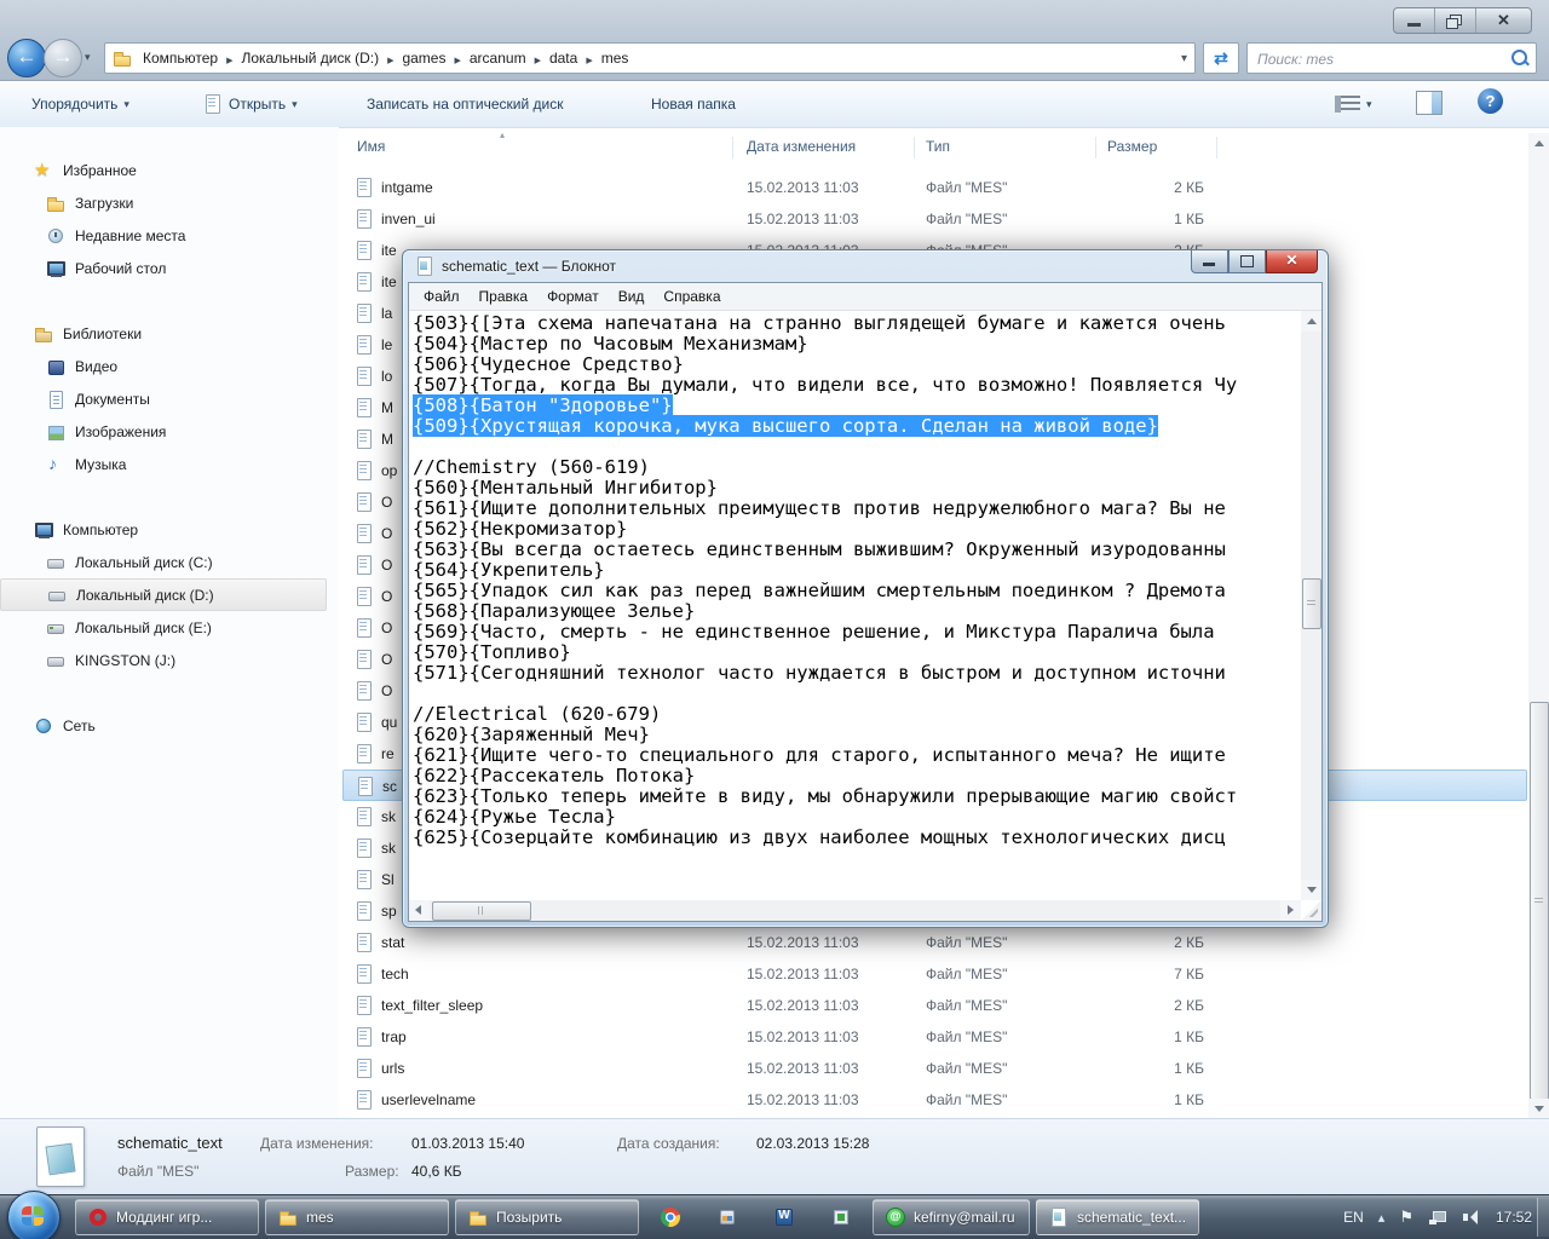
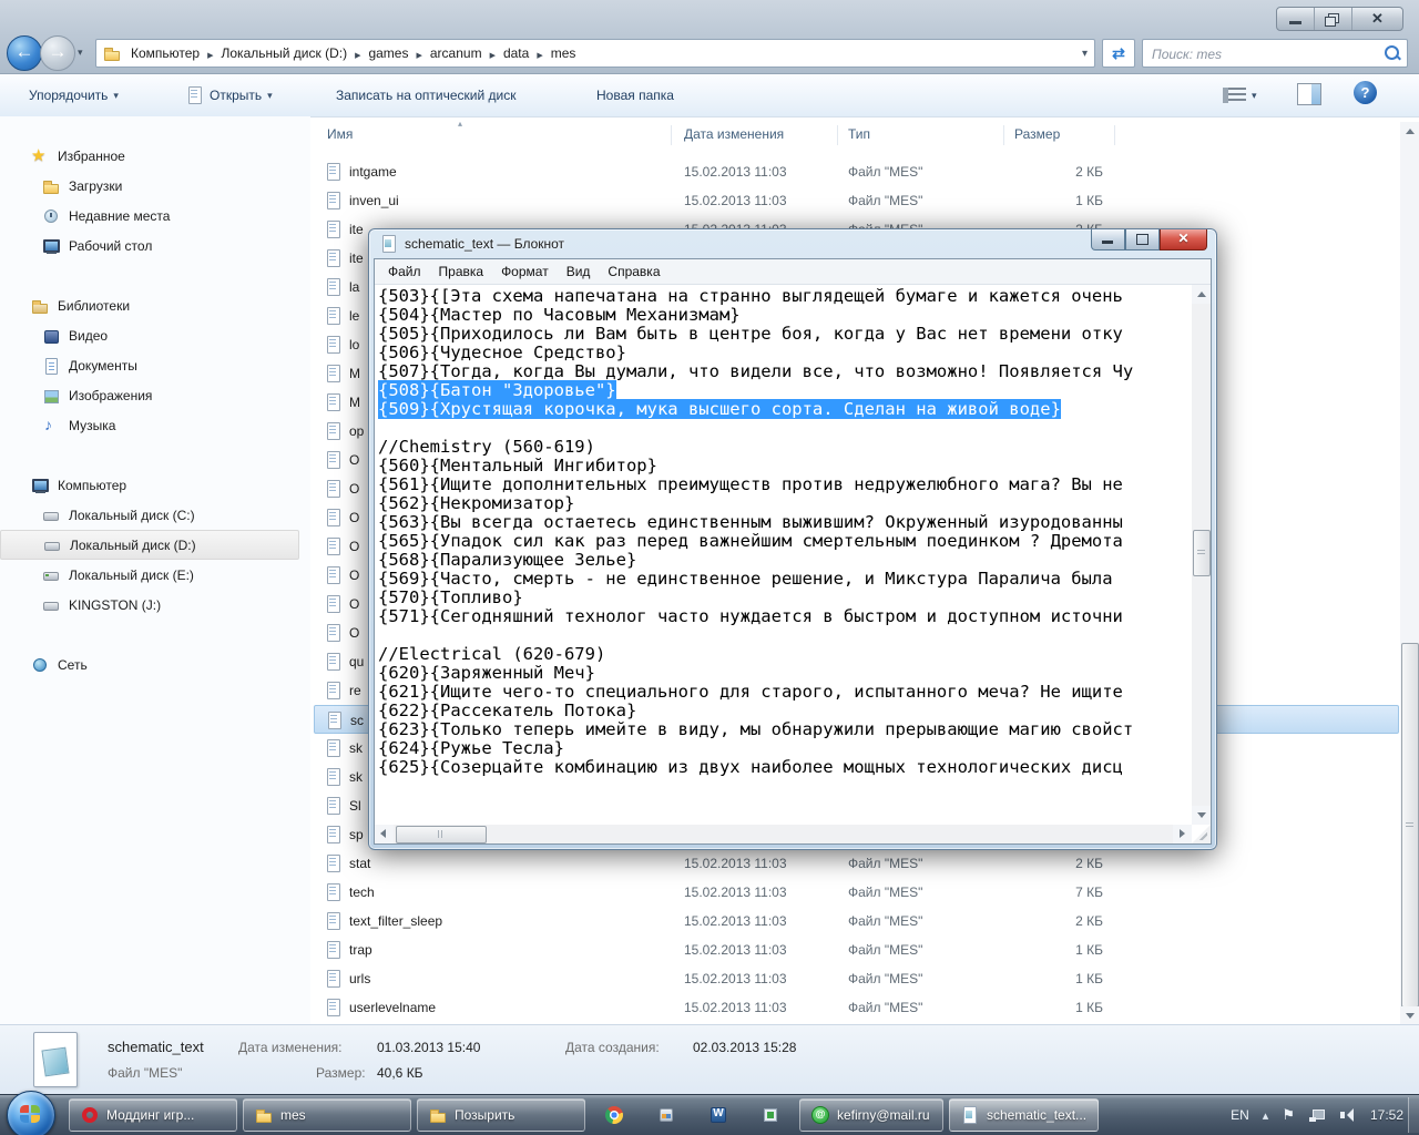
  Компьютер
  Локальный диск (D:)
  games
  arcanum
  data
  mes
  Поиск: mes
  Упорядочить
  Открыть
  Записать на оптический диск
  Новая папка
  Избранное
  Загрузки
  Недавние места
  Рабочий стол
  Библиотеки
  Видео
  Документы
  Изображения
  Музыка
  Компьютер
  Локальный диск (C:)
  Локальный диск (D:)
  Локальный диск (E:)
  KINGSTON (J:)
  Сеть
  Имя
  Дата изменения
  Тип
  Размер
  intgame
  15.02.2013 11:03
  Файл "MES"
  2 КБ
  inven_ui
  15.02.2013 11:03
  Файл "MES"
  1 КБ
  ite
  ite
  la
  le
  lo
  M
  M
  op
  O
  O
  O
  O
  O
  O
  O
  qu
  re
  sc
  sk
  sk
  Sl
  sp
  stat
  15.02.2013 11:03
  Файл "MES"
  2 КБ
  tech
  15.02.2013 11:03
  Файл "MES"
  7 КБ
  text_filter_sleep
  15.02.2013 11:03
  Файл "MES"
  2 КБ
  trap
  15.02.2013 11:03
  Файл "MES"
  1 КБ
  urls
  15.02.2013 11:03
  Файл "MES"
  1 КБ
  userlevelname
  15.02.2013 11:03
  Файл "MES"
  1 КБ
  schematic_text
  Файл "MES"
  Дата изменения:
  01.03.2013 15:40
  Размер:
  40,6 КБ
  Дата создания:
  02.03.2013 15:28
  schematic_text — Блокнот
  Файл
  Правка
  Формат
  Вид
  Справка
  {503}{[Эта схема напечатана на странно выглядещей бумаге и кажется очень
  {504}{Мастер по Часовым Механизмам}
+ {505}{Приходилось ли Вам быть в центре боя, когда у Вас нет времени отку
  {506}{Чудесное Средство}
  {507}{Тогда, когда Вы думали, что видели все, что возможно! Появляется Чу
  {508}{Батон "Здоровье"}
  {509}{Хрустящая корочка, мука высшего сорта. Сделан на живой воде}
  //Chemistry (560-619)
  {560}{Ментальный Ингибитор}
  {561}{Ищите дополнительных преимуществ против недружелюбного мага? Вы не
  {562}{Некромизатор}
  {563}{Вы всегда остаетесь единственным выжившим? Окруженный изуродованны
- {564}{Укрепитель}
  {565}{Упадок сил как раз перед важнейшим смертельным поединком ? Дремота
  {568}{Парализующее Зелье}
  {569}{Часто, смерть - не единственное решение, и Микстура Паралича была
  {570}{Топливо}
  {571}{Сегодняшний технолог часто нуждается в быстром и доступном источни
  //Electrical (620-679)
  {620}{Заряженный Меч}
  {621}{Ищите чего-то специального для старого, испытанного меча? Не ищите
  {622}{Рассекатель Потока}
  {623}{Только теперь имейте в виду, мы обнаружили прерывающие магию свойст
  {624}{Ружье Тесла}
  {625}{Созерцайте комбинацию из двух наиболее мощных технологических дисц
  Моддинг игр...
  mes
  Позырить
  kefirny@mail.ru
  schematic_text...
  EN
  17:52
